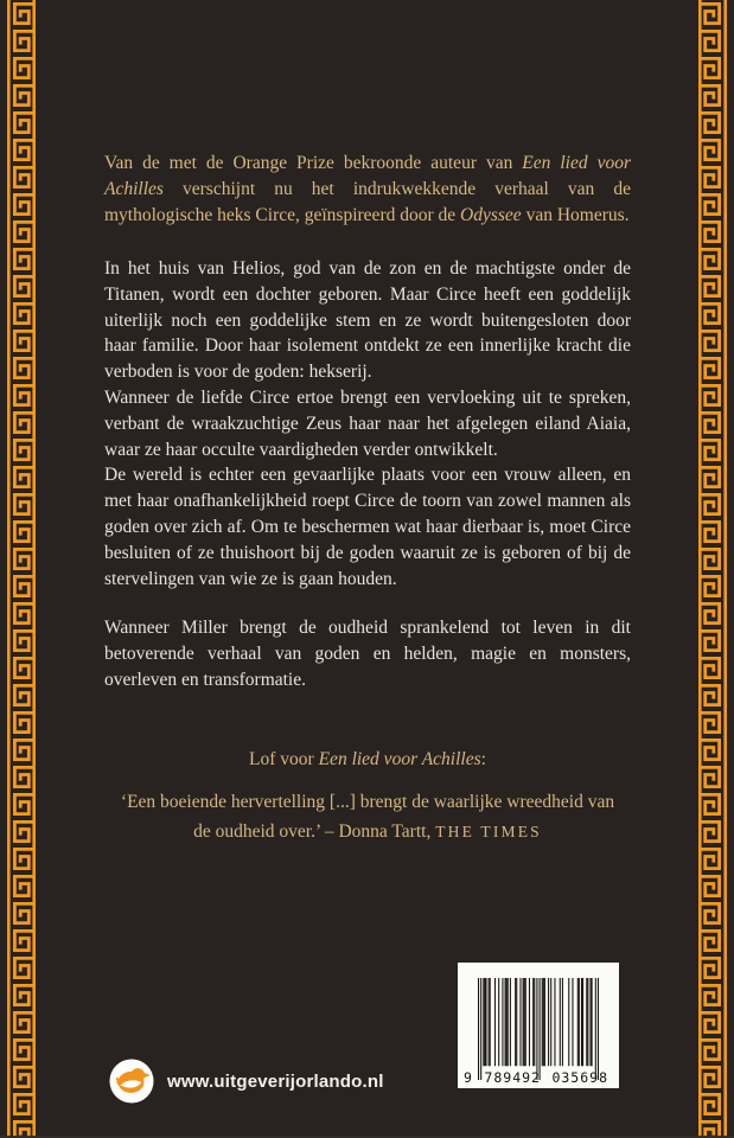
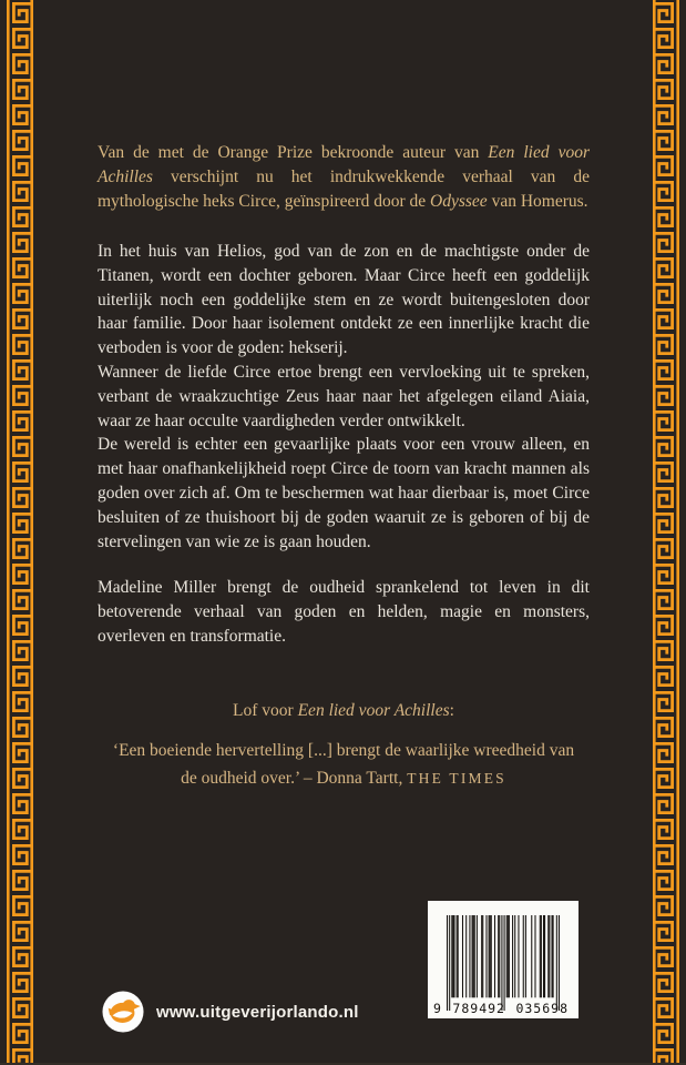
  Van de met de Orange Prize bekroonde auteur van Een lied voor Achilles verschijnt nu het indrukwekkende verhaal van de mythologische heks Circe, geïnspireerd door de Odyssee van Homerus.
  In het huis van Helios, god van de zon en de machtigste onder de Titanen, wordt een dochter geboren. Maar Circe heeft een goddelijk uiterlijk noch een goddelijke stem en ze wordt buitengesloten door haar familie. Door haar isolement ontdekt ze een innerlijke kracht die verboden is voor de goden: hekserij.
  Wanneer de liefde Circe ertoe brengt een vervloeking uit te spreken, verbant de wraakzuchtige Zeus haar naar het afgelegen eiland Aiaia, waar ze haar occulte vaardigheden verder ontwikkelt.
- De wereld is echter een gevaarlijke plaats voor een vrouw alleen, en met haar onafhankelijkheid roept Circe de toorn van zowel mannen als goden over zich af. Om te beschermen wat haar dierbaar is, moet Circe besluiten of ze thuishoort bij de goden waaruit ze is geboren of bij de stervelingen van wie ze is gaan houden.
+ De wereld is echter een gevaarlijke plaats voor een vrouw alleen, en met haar onafhankelijkheid roept Circe de toorn van kracht mannen als goden over zich af. Om te beschermen wat haar dierbaar is, moet Circe besluiten of ze thuishoort bij de goden waaruit ze is geboren of bij de stervelingen van wie ze is gaan houden.
- Wanneer Miller brengt de oudheid sprankelend tot leven in dit betoverende verhaal van goden en helden, magie en monsters, overleven en transformatie.
+ Madeline Miller brengt de oudheid sprankelend tot leven in dit betoverende verhaal van goden en helden, magie en monsters, overleven en transformatie.
  Lof voor Een lied voor Achilles:
  ‘Een boeiende hervertelling [...] brengt de waarlijke wreedheid van de oudheid over.’ – Donna Tartt, THE TIMES
  9
  789492
  035698
  www.uitgeverijorlando.nl
